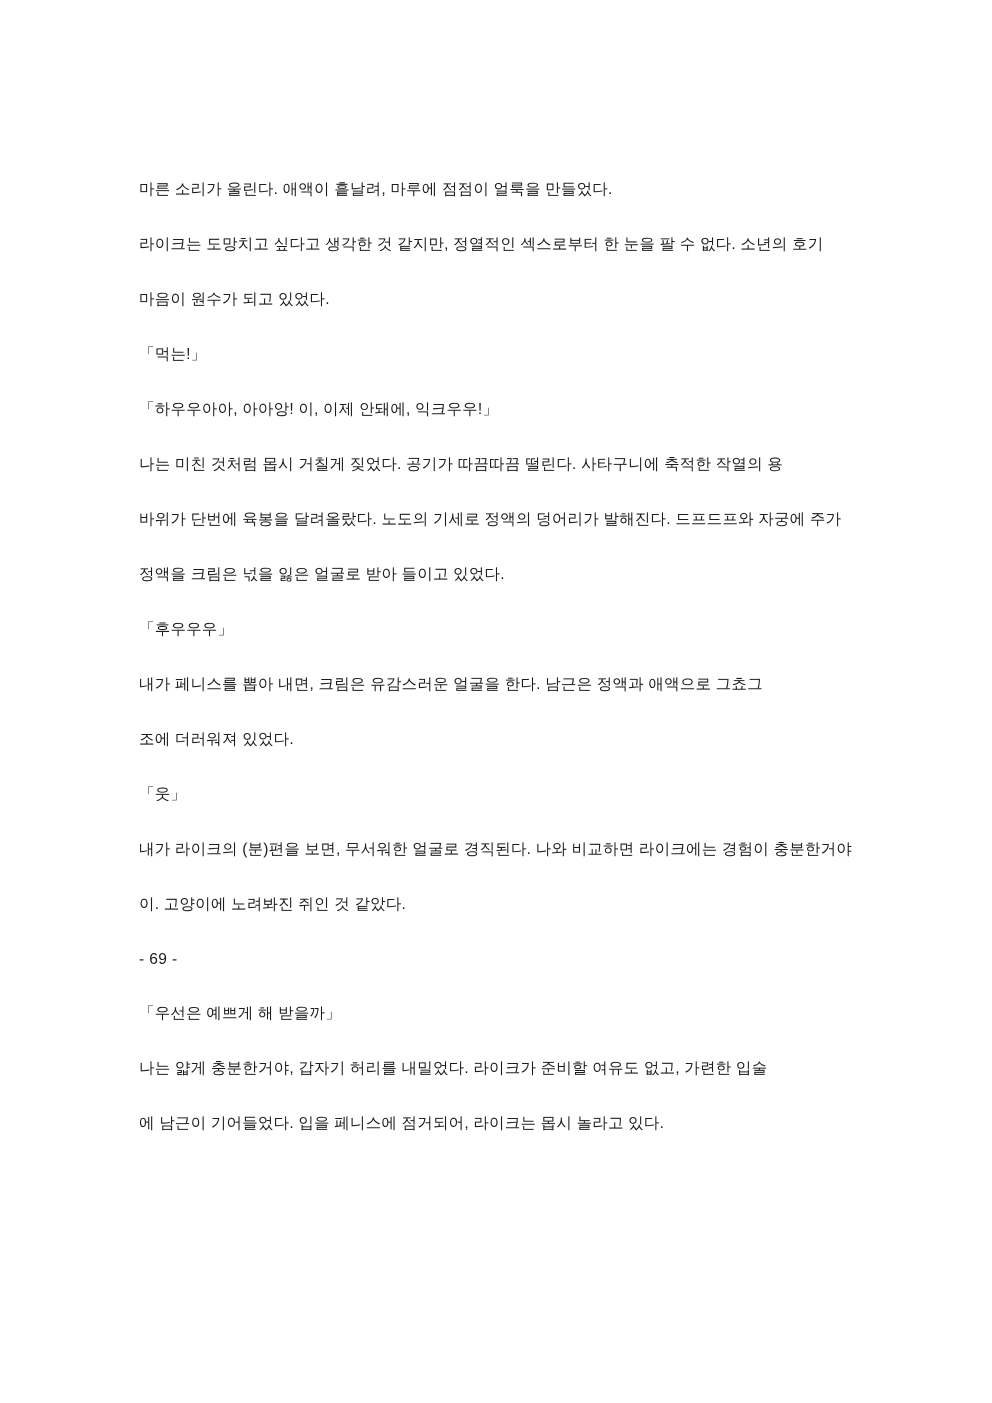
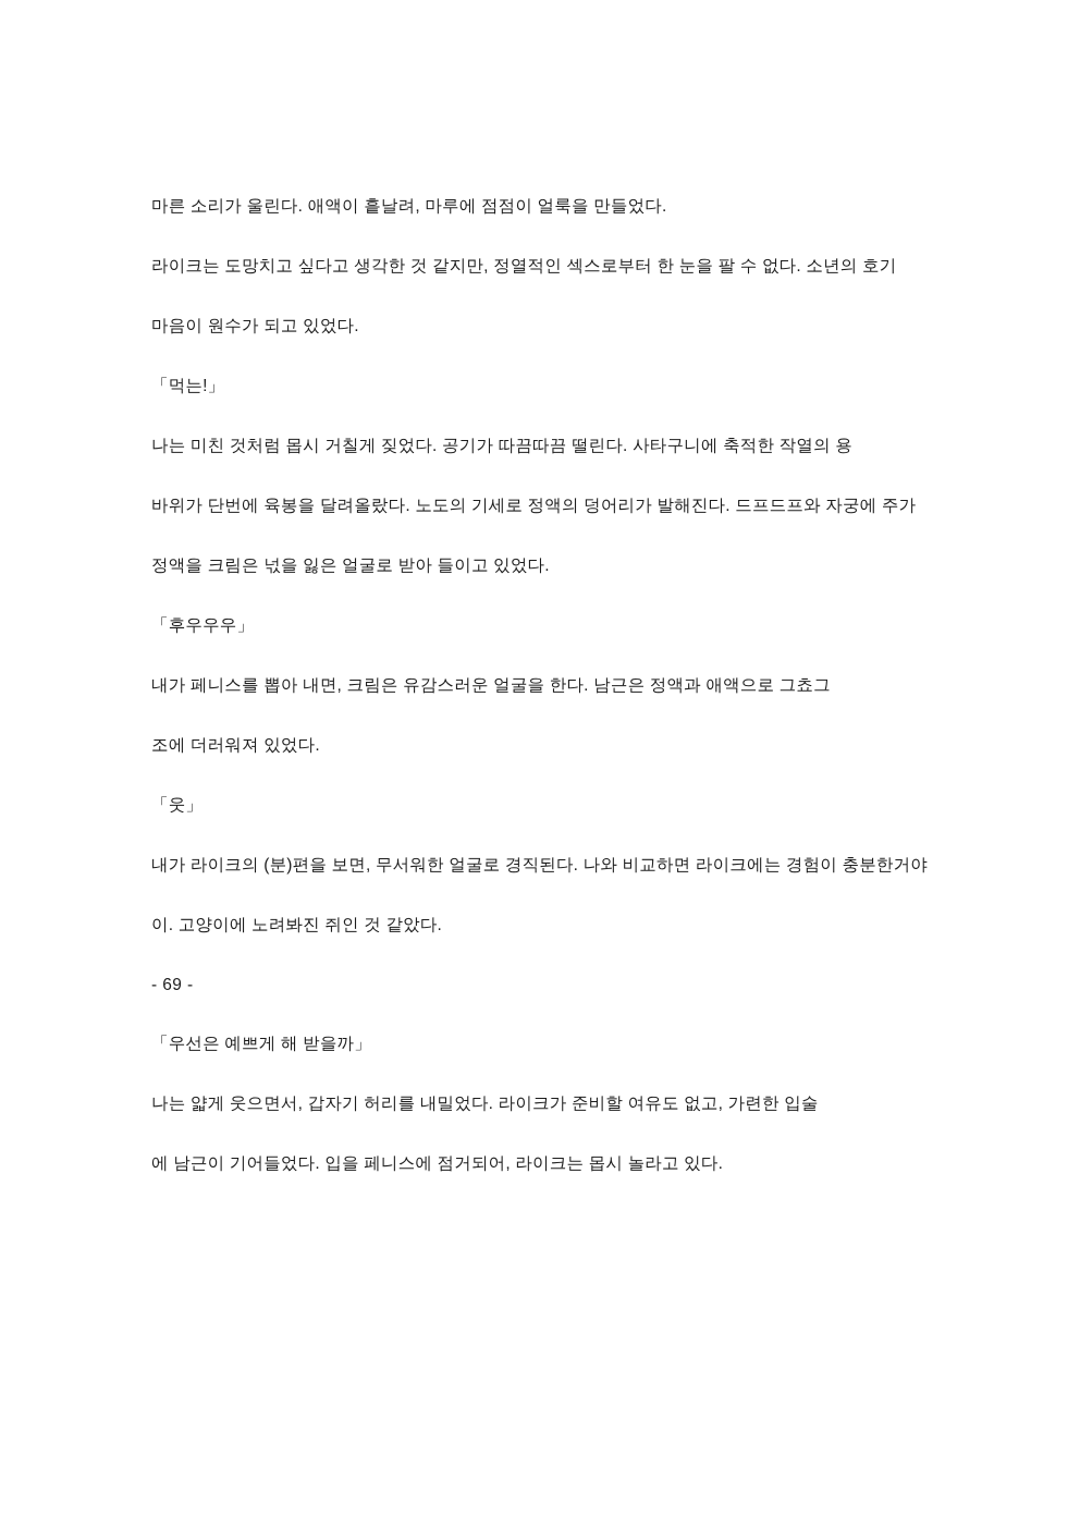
  마른 소리가 울린다. 애액이 흩날려, 마루에 점점이 얼룩을 만들었다.
  라이크는 도망치고 싶다고 생각한 것 같지만, 정열적인 섹스로부터 한 눈을 팔 수 없다. 소년의 호기
  마음이 원수가 되고 있었다.
  「먹는!」
- 「하우우아아, 아아앙! 이, 이제 안돼에, 익크우우!」
  나는 미친 것처럼 몹시 거칠게 짖었다. 공기가 따끔따끔 떨린다. 사타구니에 축적한 작열의 용
  바위가 단번에 육봉을 달려올랐다. 노도의 기세로 정액의 덩어리가 발해진다. 드프드프와 자궁에 주가
  정액을 크림은 넋을 잃은 얼굴로 받아 들이고 있었다.
  「후우우우」
  내가 페니스를 뽑아 내면, 크림은 유감스러운 얼굴을 한다. 남근은 정액과 애액으로 그쵸그
  조에 더러워져 있었다.
  「웃」
  내가 라이크의 (분)편을 보면, 무서워한 얼굴로 경직된다. 나와 비교하면 라이크에는 경험이 충분한거야
  이. 고양이에 노려봐진 쥐인 것 같았다.
  - 69 -
  「우선은 예쁘게 해 받을까」
- 나는 얇게 충분한거야, 갑자기 허리를 내밀었다. 라이크가 준비할 여유도 없고, 가련한 입술
+ 나는 얇게 웃으면서, 갑자기 허리를 내밀었다. 라이크가 준비할 여유도 없고, 가련한 입술
  에 남근이 기어들었다. 입을 페니스에 점거되어, 라이크는 몹시 놀라고 있다.
